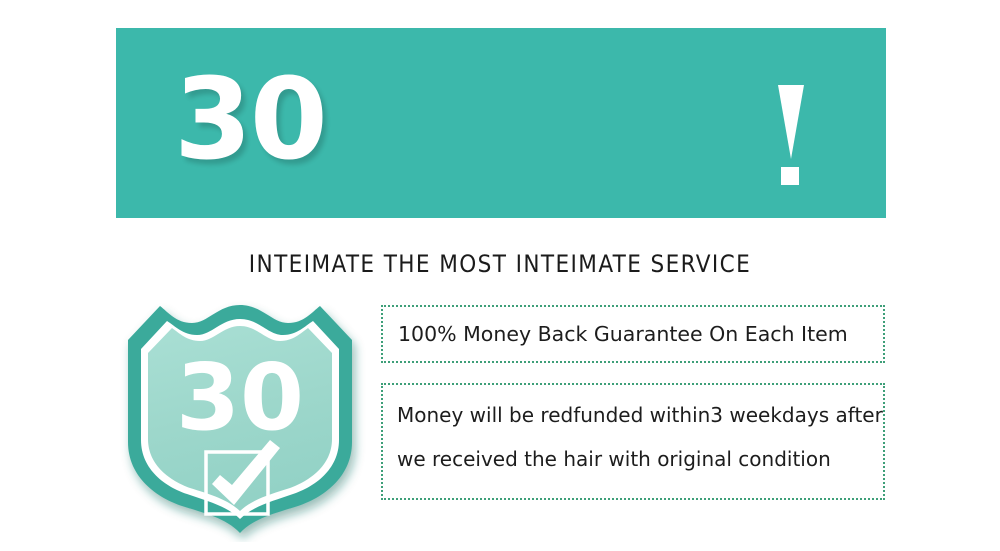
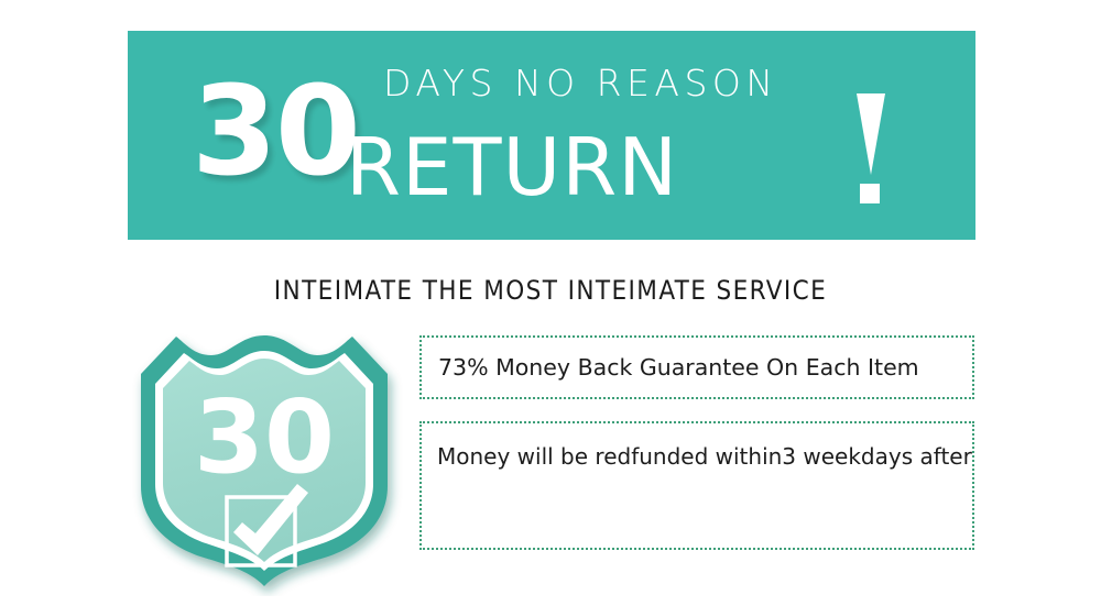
+ DAYS NO REASON
  30
+ RETURN
  INTEIMATE THE MOST INTEIMATE SERVICE
  30
- 100% Money Back Guarantee On Each Item
+ 73% Money Back Guarantee On Each Item
  Money will be redfunded within3 weekdays after
- we received the hair with original condition
